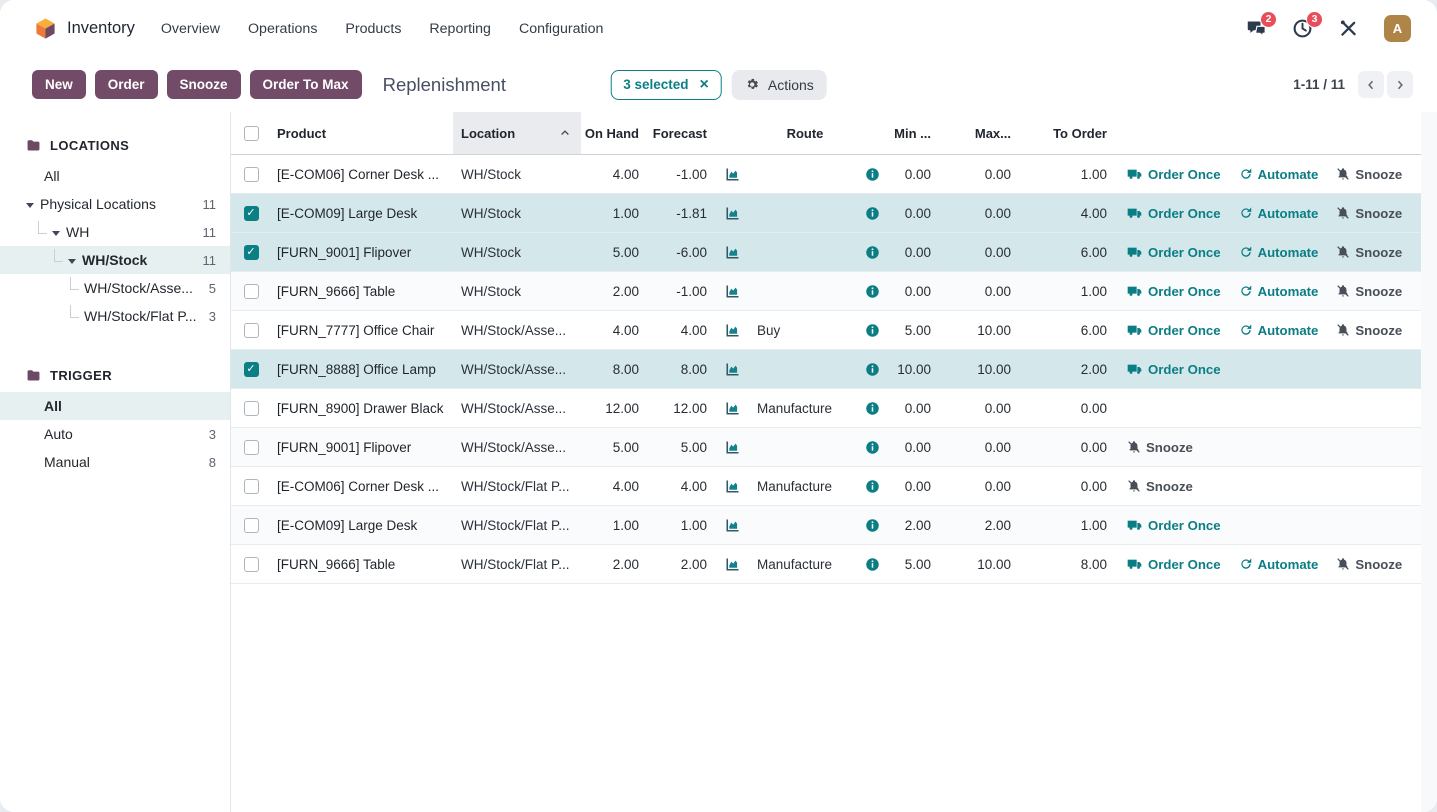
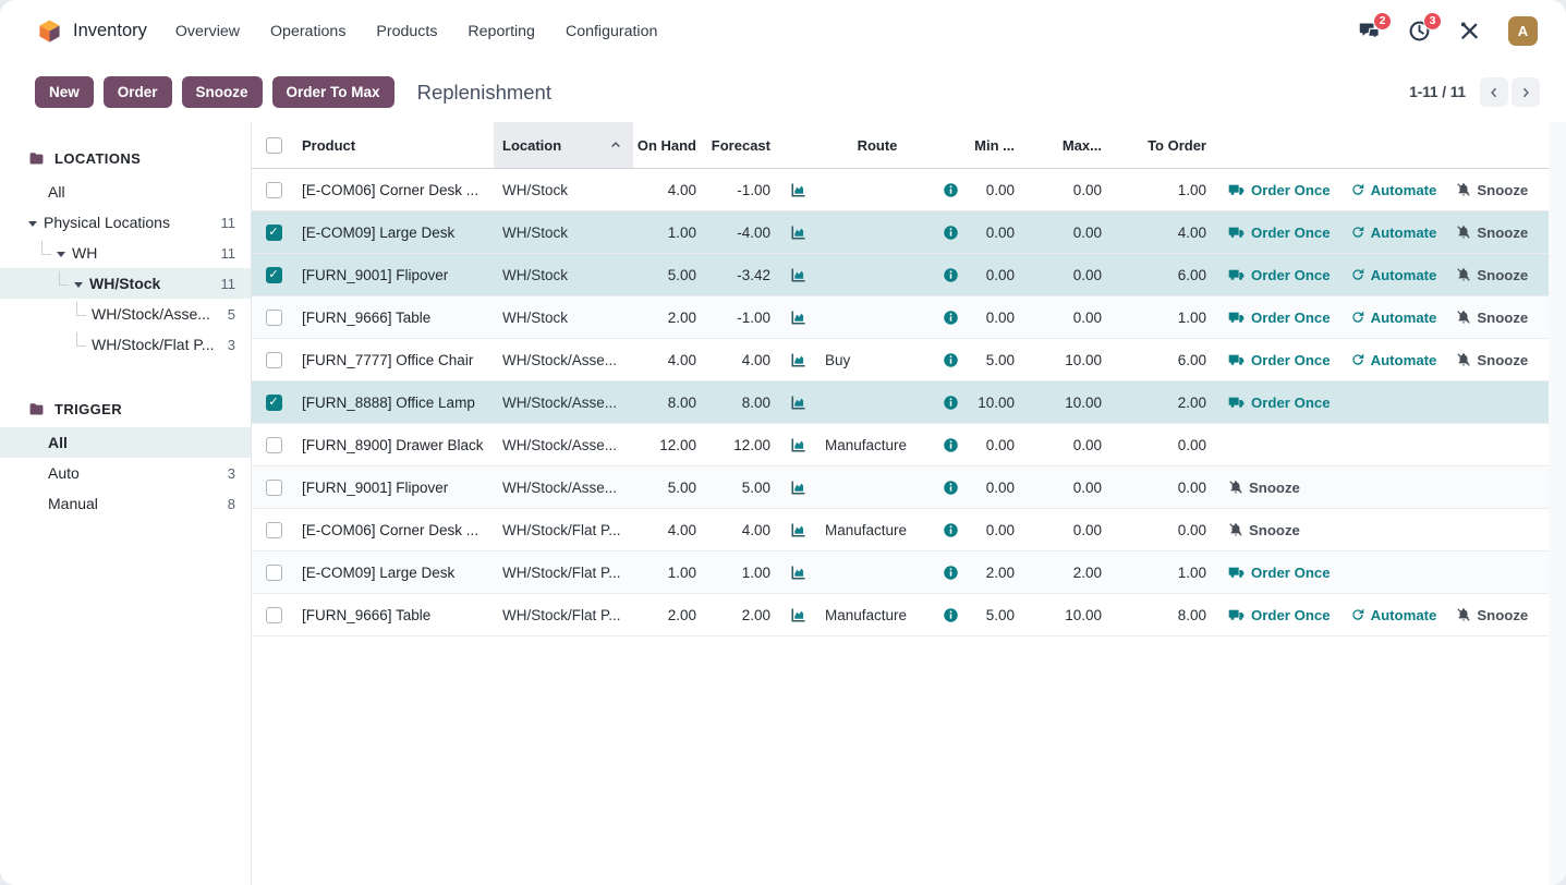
  Inventory
  Overview
  Operations
  Products
  Reporting
  Configuration
  2
  3
  A
  New
  Order
  Snooze
  Order To Max
  Replenishment
- 3 selected
- ×
- Actions
  1-11 / 11
  LOCATIONS
  All
  Physical Locations
  11
  WH
  11
  WH/Stock
  11
  WH/Stock/Asse...
  5
  WH/Stock/Flat P...
  3
  TRIGGER
  All
  Auto
  3
  Manual
  8
  Product
  Location
  On Hand
  Forecast
  Route
  Min ...
  Max...
  To Order
  [E-COM06] Corner Desk ...
  WH/Stock
  4.00
  -1.00
  0.00
  0.00
  1.00
  Order Once
  Automate
  Snooze
  [E-COM09] Large Desk
  WH/Stock
  1.00
- -1.81
+ -4.00
  0.00
  0.00
  4.00
  Order Once
  Automate
  Snooze
  [FURN_9001] Flipover
  WH/Stock
  5.00
- -6.00
+ -3.42
  0.00
  0.00
  6.00
  Order Once
  Automate
  Snooze
  [FURN_9666] Table
  WH/Stock
  2.00
  -1.00
  0.00
  0.00
  1.00
  Order Once
  Automate
  Snooze
  [FURN_7777] Office Chair
  WH/Stock/Asse...
  4.00
  4.00
  Buy
  5.00
  10.00
  6.00
  Order Once
  Automate
  Snooze
  [FURN_8888] Office Lamp
  WH/Stock/Asse...
  8.00
  8.00
  10.00
  10.00
  2.00
  Order Once
  [FURN_8900] Drawer Black
  WH/Stock/Asse...
  12.00
  12.00
  Manufacture
  0.00
  0.00
  0.00
  [FURN_9001] Flipover
  WH/Stock/Asse...
  5.00
  5.00
  0.00
  0.00
  0.00
  Snooze
  [E-COM06] Corner Desk ...
  WH/Stock/Flat P...
  4.00
  4.00
  Manufacture
  0.00
  0.00
  0.00
  Snooze
  [E-COM09] Large Desk
  WH/Stock/Flat P...
  1.00
  1.00
  2.00
  2.00
  1.00
  Order Once
  [FURN_9666] Table
  WH/Stock/Flat P...
  2.00
  2.00
  Manufacture
  5.00
  10.00
  8.00
  Order Once
  Automate
  Snooze
